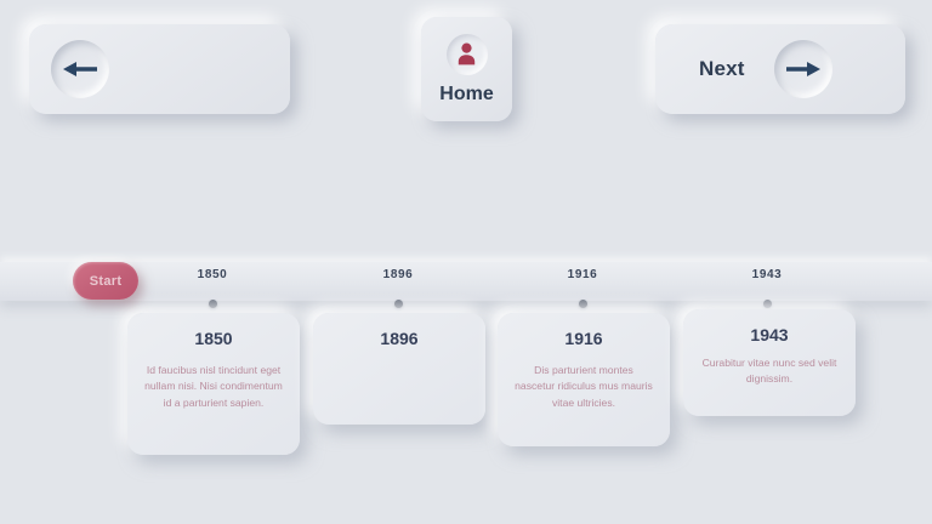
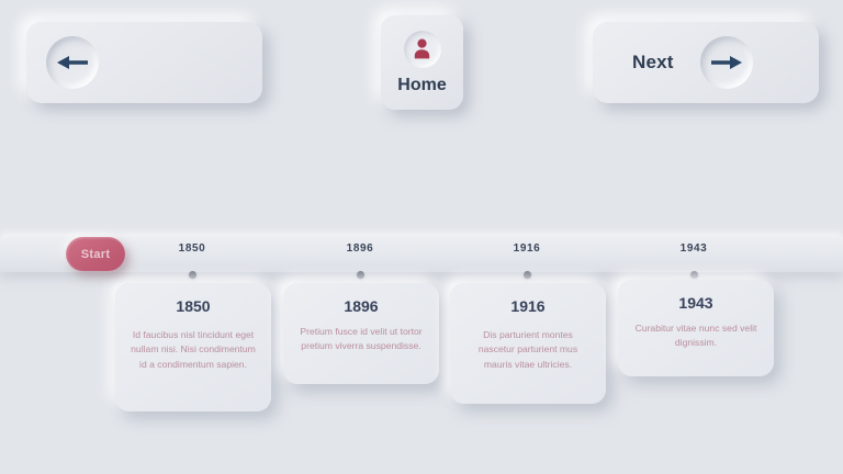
  Home
  Next
  1850
  1896
  1916
  1943
  1850
- Id faucibus nisl tincidunt eget nullam nisi. Nisi condimentum id a parturient sapien.
+ Id faucibus nisl tincidunt eget nullam nisi. Nisi condimentum id a condimentum sapien.
  1896
+ Pretium fusce id velit ut tortor pretium viverra suspendisse.
  1916
- Dis parturient montes nascetur ridiculus mus mauris vitae ultricies.
+ Dis parturient montes nascetur parturient mus mauris vitae ultricies.
  1943
  Curabitur vitae nunc sed velit dignissim.
  Start
